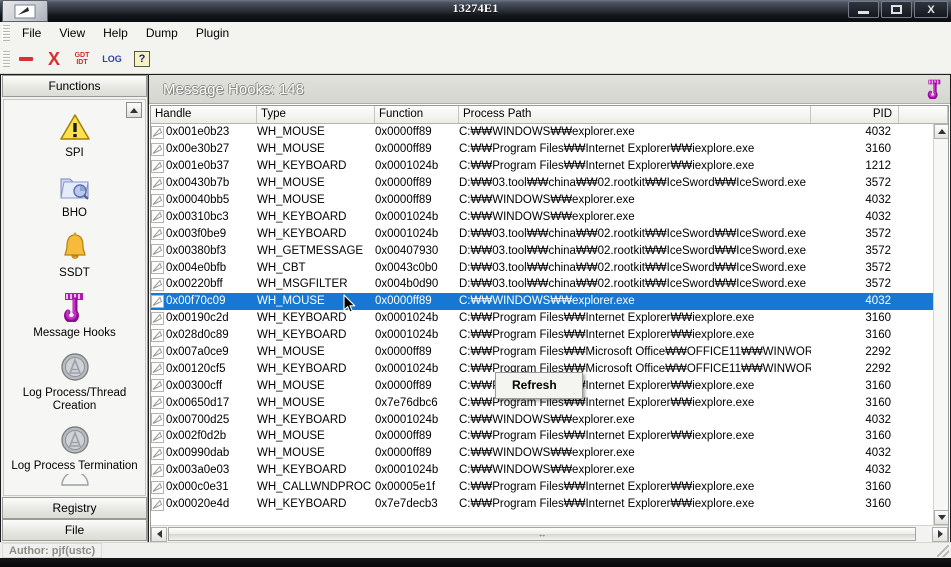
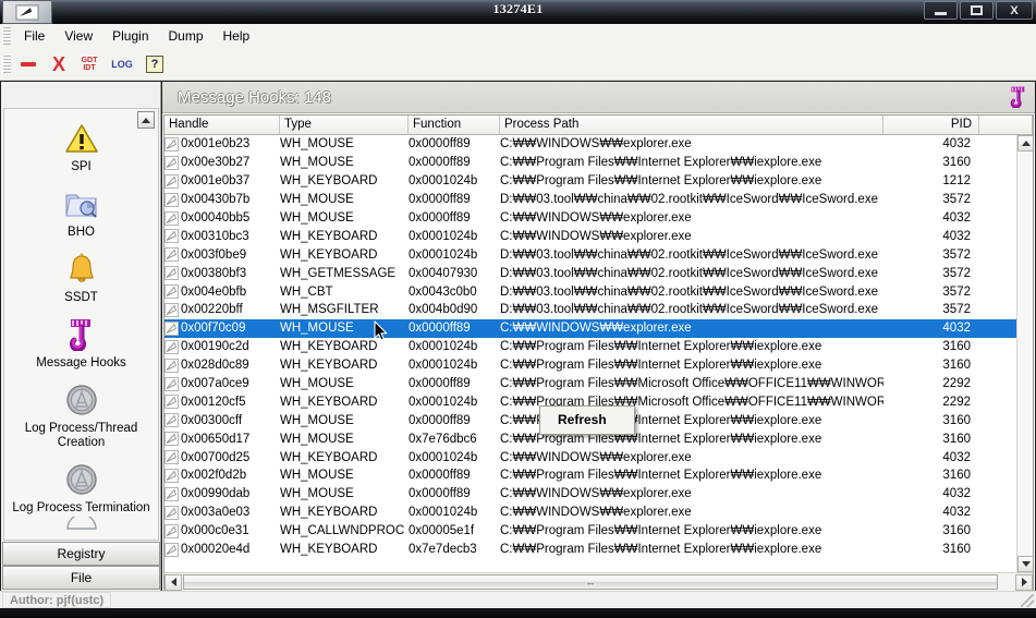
  13274E1
  X
  File
  View
- Help
+ Plugin
  Dump
- Plugin
+ Help
  X
  LOG
  ?
- Functions
  SPI
  BHO
  SSDT
  Message Hooks
  Log Process/Thread Creation
  Log Process Termination
  Registry
  File
  Message Hooks: 148
  Handle
  Type
  Function
  Process Path
  PID
  0x001e0b23
  WH_MOUSE
  0x0000ff89
  C:₩₩WINDOWS₩₩explorer.exe
  4032
  0x00e30b27
  WH_MOUSE
  0x0000ff89
  C:₩₩Program Files₩₩Internet Explorer₩₩iexplore.exe
  3160
  0x001e0b37
  WH_KEYBOARD
  0x0001024b
  C:₩₩Program Files₩₩Internet Explorer₩₩iexplore.exe
  1212
  0x00430b7b
  WH_MOUSE
  0x0000ff89
  D:₩₩03.tool₩₩china₩₩02.rootkit₩₩IceSword₩₩IceSword.exe
  3572
  0x00040bb5
  WH_MOUSE
  0x0000ff89
  C:₩₩WINDOWS₩₩explorer.exe
  4032
  0x00310bc3
  WH_KEYBOARD
  0x0001024b
  C:₩₩WINDOWS₩₩explorer.exe
  4032
  0x003f0be9
  WH_KEYBOARD
  0x0001024b
  D:₩₩03.tool₩₩china₩₩02.rootkit₩₩IceSword₩₩IceSword.exe
  3572
  0x00380bf3
  WH_GETMESSAGE
  0x00407930
  D:₩₩03.tool₩₩china₩₩02.rootkit₩₩IceSword₩₩IceSword.exe
  3572
  0x004e0bfb
  WH_CBT
  0x0043c0b0
  D:₩₩03.tool₩₩china₩₩02.rootkit₩₩IceSword₩₩IceSword.exe
  3572
  0x00220bff
  WH_MSGFILTER
  0x004b0d90
  D:₩₩03.tool₩₩china₩₩02.rootkit₩₩IceSword₩₩IceSword.exe
  3572
  0x00f70c09
  WH_MOUSE
  0x0000ff89
  C:₩₩WINDOWS₩₩explorer.exe
  4032
  0x00190c2d
  WH_KEYBOARD
  0x0001024b
  C:₩₩Program Files₩₩Internet Explorer₩₩iexplore.exe
  3160
  0x028d0c89
  WH_KEYBOARD
  0x0001024b
  C:₩₩Program Files₩₩Internet Explorer₩₩iexplore.exe
  3160
  0x007a0ce9
  WH_MOUSE
  0x0000ff89
  C:₩₩Program Files₩₩Microsoft Office₩₩OFFICE11₩₩WINWOR
  2292
  0x00120cf5
  WH_KEYBOARD
  0x0001024b
  C:₩₩Program Files₩₩Microsoft Office₩₩OFFICE11₩₩WINWOR
  2292
  0x00300cff
  WH_MOUSE
  0x0000ff89
  C:₩₩Internet Explorer₩₩iexplore.exe
  3160
  0x00650d17
  WH_MOUSE
  0x7e76dbc6
  C:₩₩Program Files₩₩Internet Explorer₩₩iexplore.exe
  3160
  0x00700d25
  WH_KEYBOARD
  0x0001024b
  C:₩₩WINDOWS₩₩explorer.exe
  4032
  0x002f0d2b
  WH_MOUSE
  0x0000ff89
  C:₩₩Program Files₩₩Internet Explorer₩₩iexplore.exe
  3160
  0x00990dab
  WH_MOUSE
  0x0000ff89
  C:₩₩WINDOWS₩₩explorer.exe
  4032
  0x003a0e03
  WH_KEYBOARD
  0x0001024b
  C:₩₩WINDOWS₩₩explorer.exe
  4032
  0x000c0e31
  WH_CALLWNDPROC
  0x00005e1f
  C:₩₩Program Files₩₩Internet Explorer₩₩iexplore.exe
  3160
  0x00020e4d
  WH_KEYBOARD
  0x7e7decb3
  C:₩₩Program Files₩₩Internet Explorer₩₩iexplore.exe
  3160
  ↔
  Refresh
  Author: pjf(ustc)
